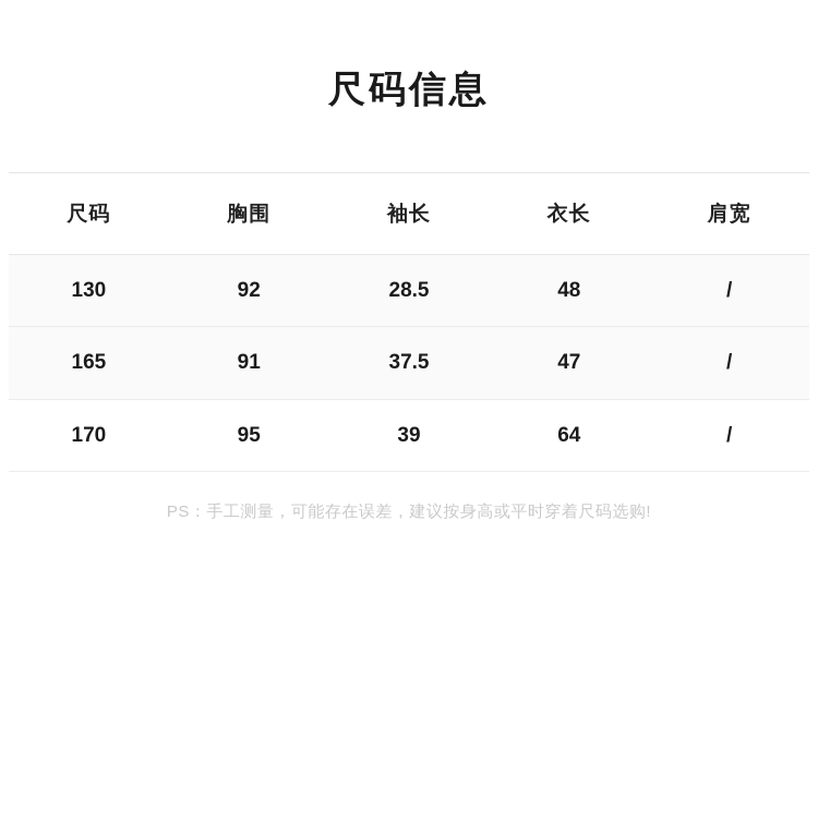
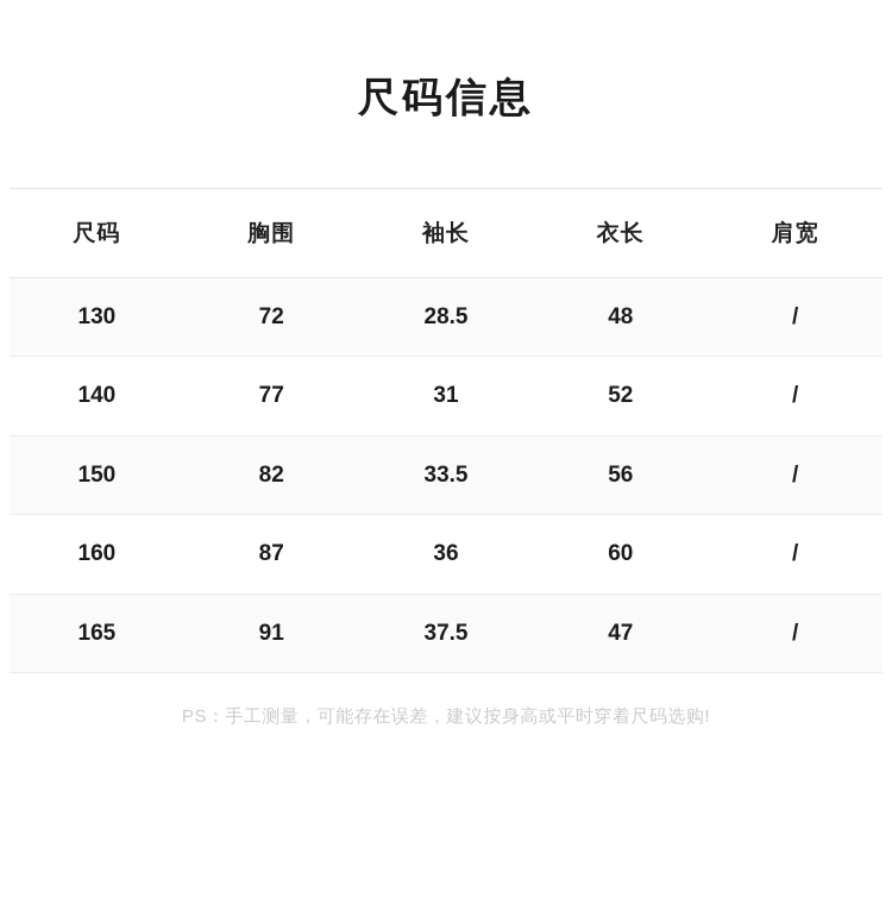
  尺码信息
  尺码	胸围	袖长	衣长	肩宽
- 130	92	28.5	48	/
+ 130	72	28.5	48	/
+ 140	77	31	52	/
+ 150	82	33.5	56	/
+ 160	87	36	60	/
  165	91	37.5	47	/
- 170	95	39	64	/
  PS：手工测量，可能存在误差，建议按身高或平时穿着尺码选购!
